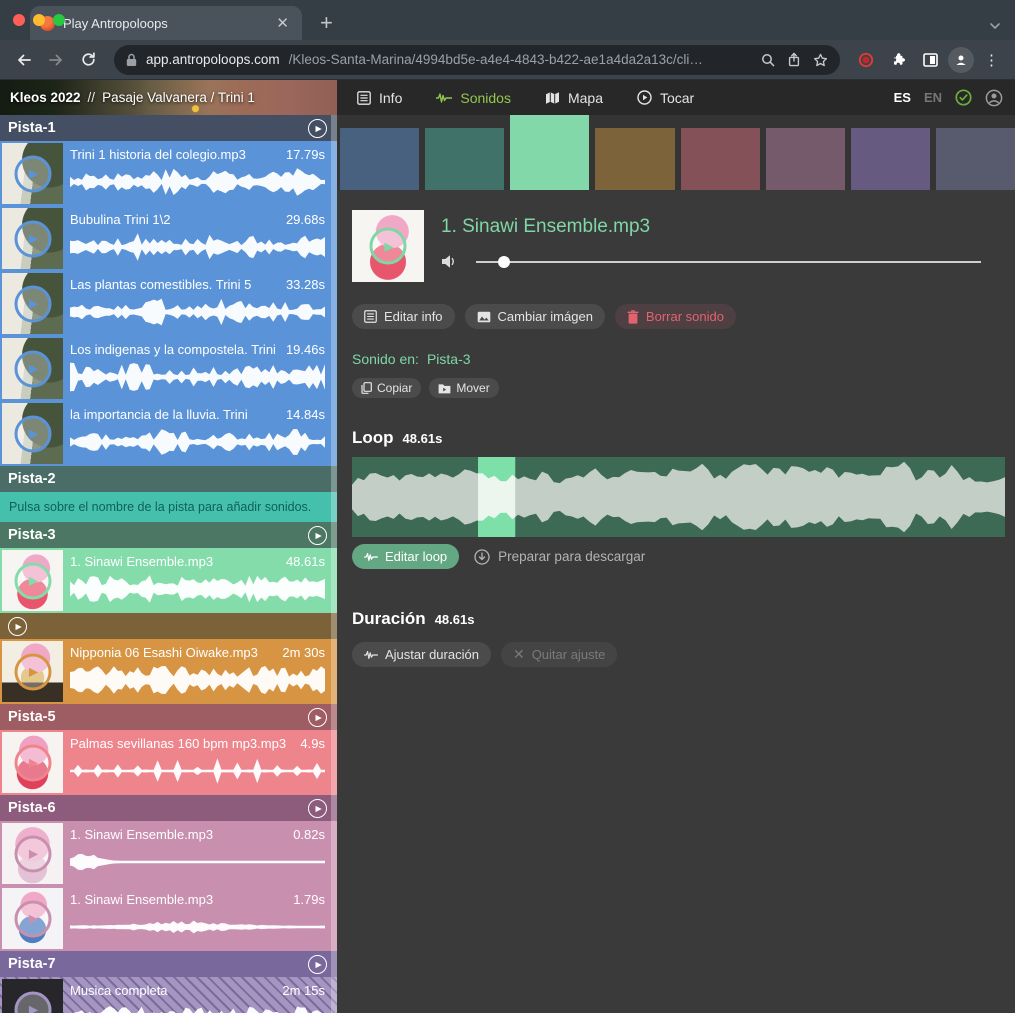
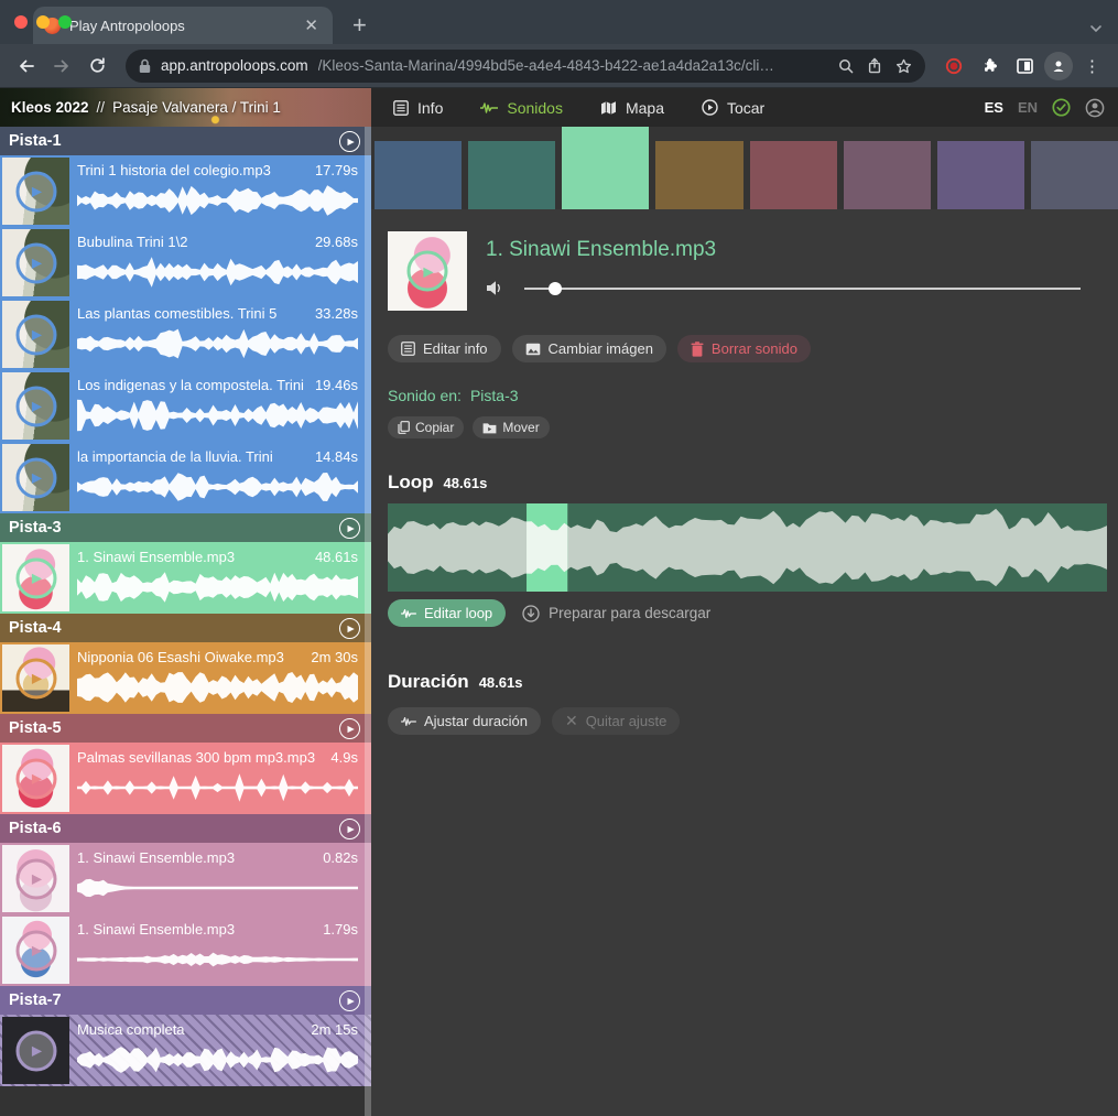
  Play Antropoloops
  ✕
  +
  app.antropoloops.com
  /Kleos-Santa-Marina/4994bd5e-a4e4-4843-b422-ae1a4da2a13c/cli…
  ⋮
  Kleos 2022
  //
  Pasaje Valvanera / Trini 1
  Info
  Sonidos
  Mapa
  Tocar
  ES
  EN
  Pista-1
  ▶
  ▶
  Trini 1 historia del colegio.mp3
  17.79s
  ▶
  Bubulina Trini 1\2
  29.68s
  ▶
  Las plantas comestibles. Trini 5
  33.28s
  ▶
  Los indigenas y la compostela. Trini
  19.46s
  ▶
  la importancia de la lluvia. Trini
  14.84s
- Pista-2
- Pulsa sobre el nombre de la pista para añadir sonidos.
  Pista-3
  ▶
  ▶
  1. Sinawi Ensemble.mp3
  48.61s
+ Pista-4
  ▶
  ▶
  Nipponia 06 Esashi Oiwake.mp3
  2m 30s
  Pista-5
  ▶
  ▶
- Palmas sevillanas 160 bpm mp3.mp3
+ Palmas sevillanas 300 bpm mp3.mp3
  4.9s
  Pista-6
  ▶
  ▶
  1. Sinawi Ensemble.mp3
  0.82s
  ▶
  1. Sinawi Ensemble.mp3
  1.79s
  Pista-7
  ▶
  ▶
  Musica completa
  2m 15s
  ▶
  1. Sinawi Ensemble.mp3
  Editar info
  Cambiar imágen
  Borrar sonido
  Sonido en:
  Pista-3
  Copiar
  Mover
  Loop
  48.61s
  Editar loop
  Preparar para descargar
  Duración
  48.61s
  Ajustar duración
  ✕
  Quitar ajuste
